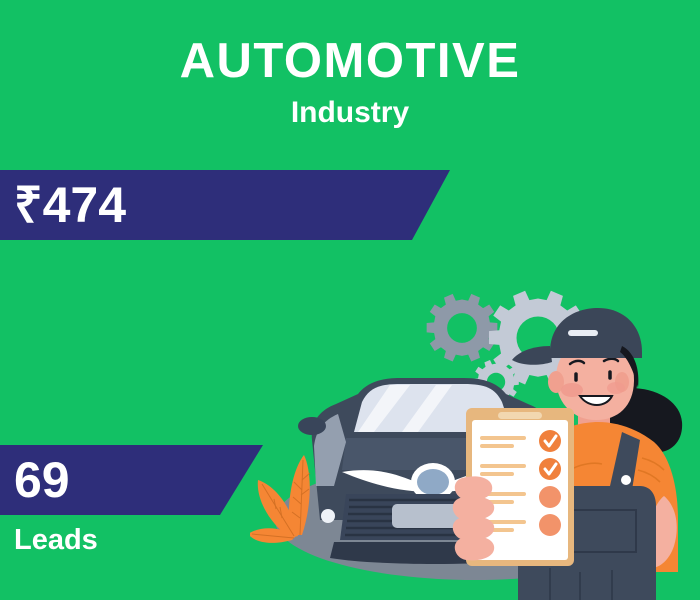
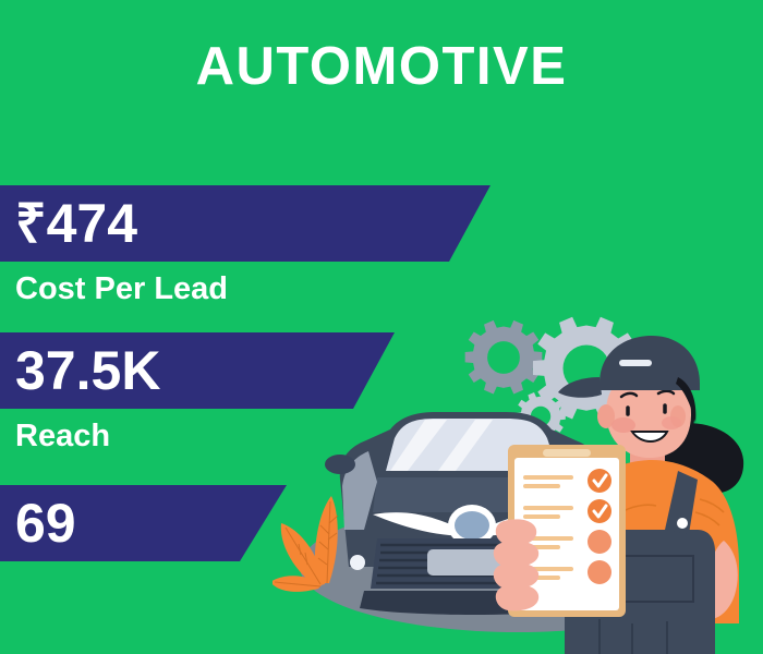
  AUTOMOTIVE
- Industry
  ₹474
+ Cost Per Lead
+ 37.5K
+ Reach
  69
- Leads
